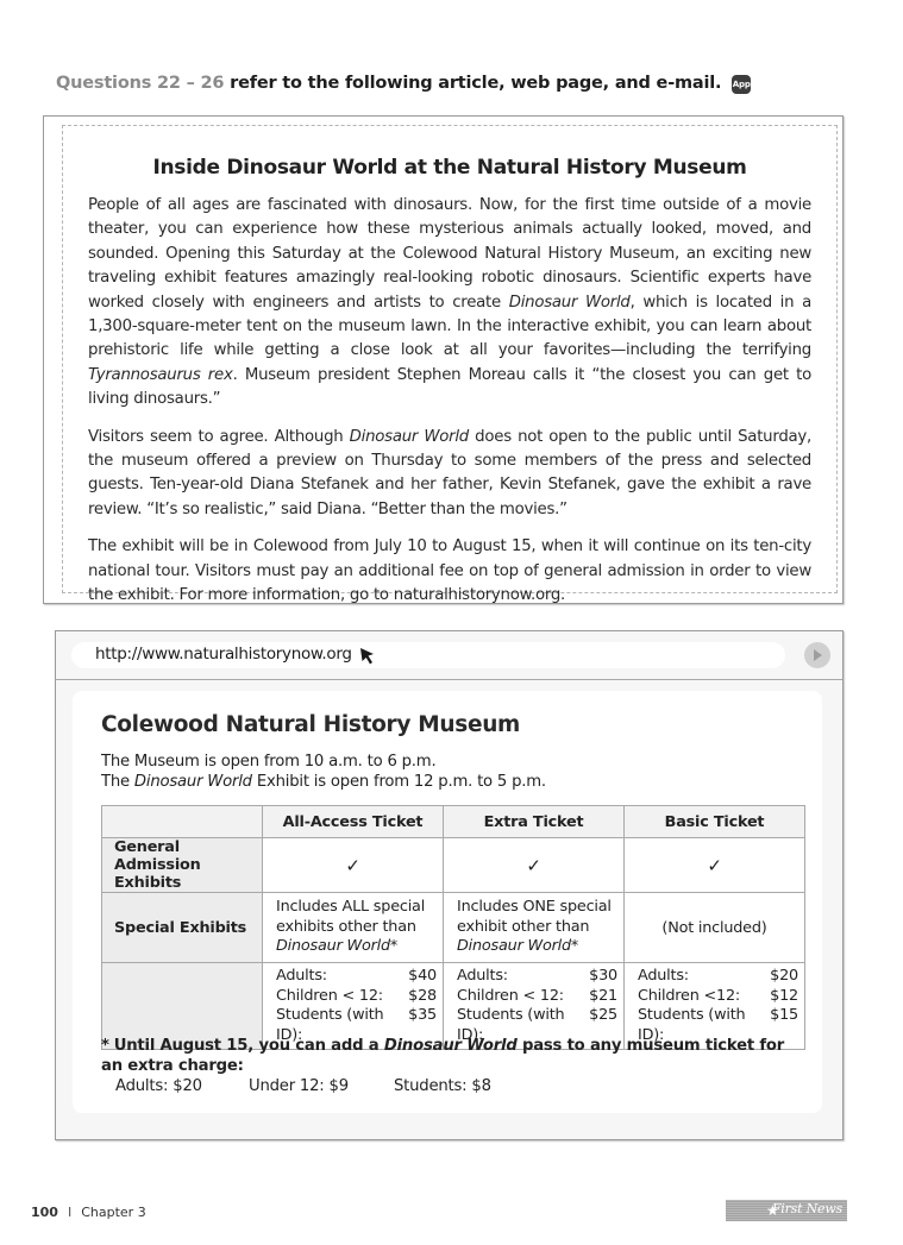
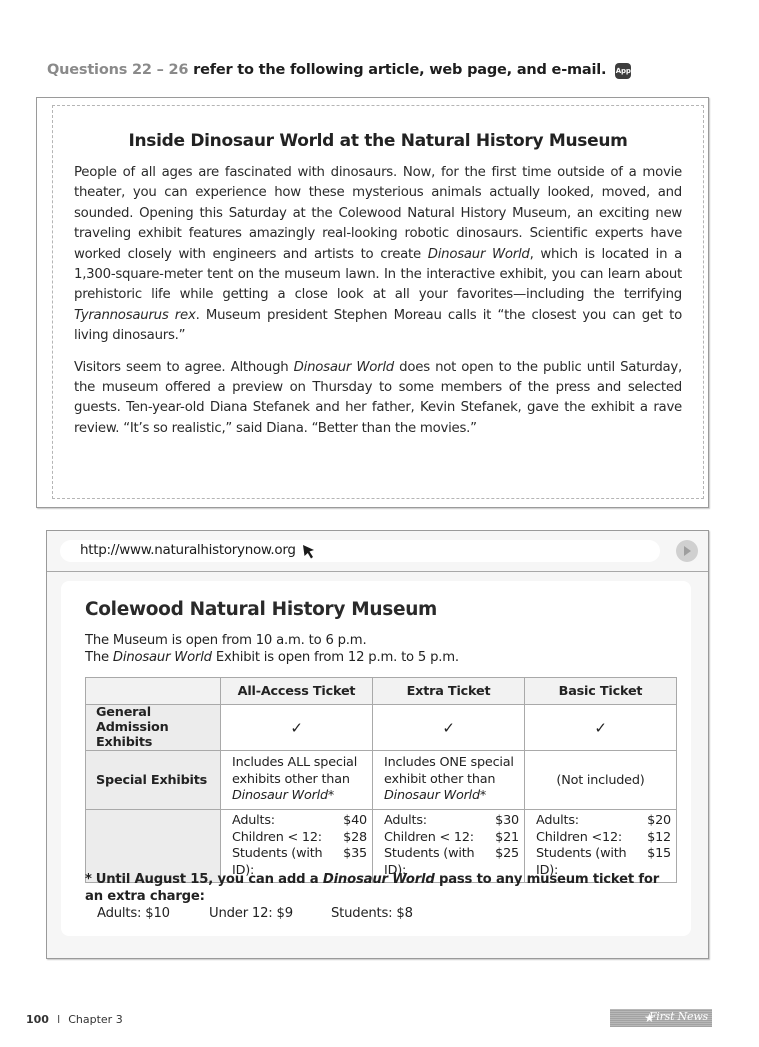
  Questions 22 – 26 refer to the following article, web page, and e-mail. App
  Inside Dinosaur World at the Natural History Museum
  People of all ages are fascinated with dinosaurs. Now, for the first time outside of a movie theater, you can experience how these mysterious animals actually looked, moved, and sounded. Opening this Saturday at the Colewood Natural History Museum, an exciting new traveling exhibit features amazingly real-looking robotic dinosaurs. Scientific experts have worked closely with engineers and artists to create Dinosaur World, which is located in a 1,300-square-meter tent on the museum lawn. In the interactive exhibit, you can learn about prehistoric life while getting a close look at all your favorites—including the terrifying Tyrannosaurus rex. Museum president Stephen Moreau calls it “the closest you can get to living dinosaurs.”
  Visitors seem to agree. Although Dinosaur World does not open to the public until Saturday, the museum offered a preview on Thursday to some members of the press and selected guests. Ten-year-old Diana Stefanek and her father, Kevin Stefanek, gave the exhibit a rave review. “It’s so realistic,” said Diana. “Better than the movies.”
- The exhibit will be in Colewood from July 10 to August 15, when it will continue on its ten-city national tour. Visitors must pay an additional fee on top of general admission in order to view the exhibit. For more information, go to naturalhistorynow.org.
  http://www.naturalhistorynow.org
  Colewood Natural History Museum
  The Museum is open from 10 a.m. to 6 p.m.
  The Dinosaur World Exhibit is open from 12 p.m. to 5 p.m.
  	All-Access Ticket	Extra Ticket	Basic Ticket
  General Admission Exhibits	✓	✓	✓
  Special Exhibits	Includes ALL special exhibits other than Dinosaur World*	Includes ONE special exhibit other than Dinosaur World*	(Not included)
  	Adults: $40 Children < 12: $28 Students (with ID):$35	Adults: $30 Children < 12: $21 Students (with ID):$25	Adults: $20 Children <12: $12 Students (with ID):$15
  * Until August 15, you can add a Dinosaur World pass to any museum ticket for an extra charge:
- Adults: $20
+ Adults: $10
  Under 12: $9
  Students: $8
  100 I Chapter 3
  ★
  First News
